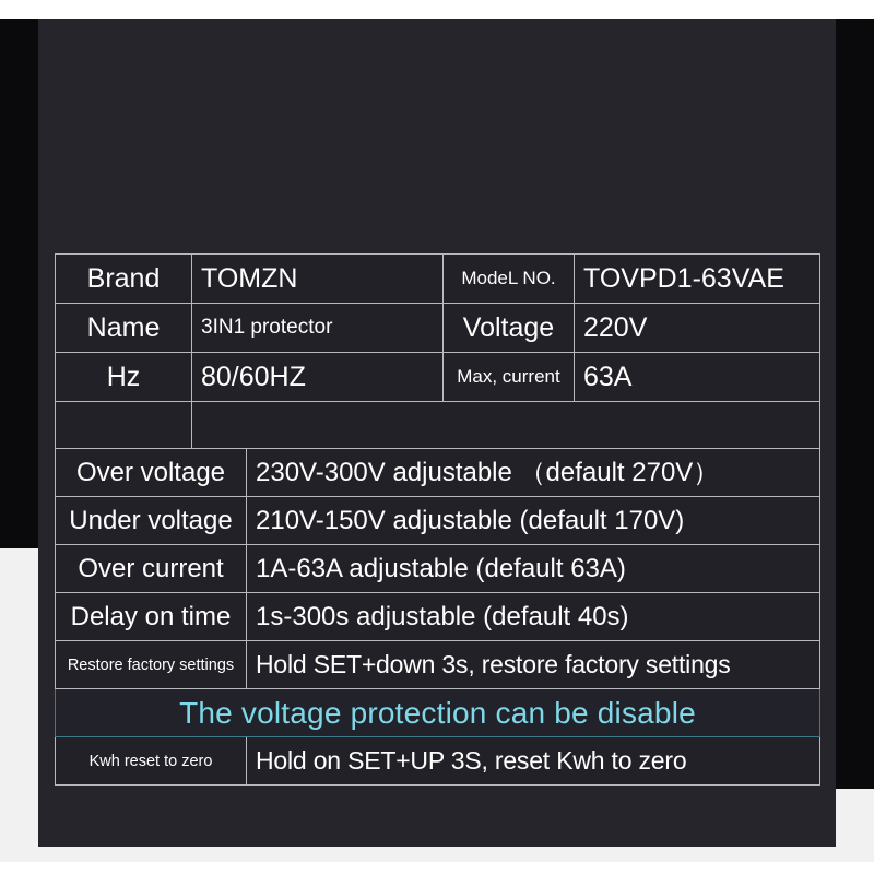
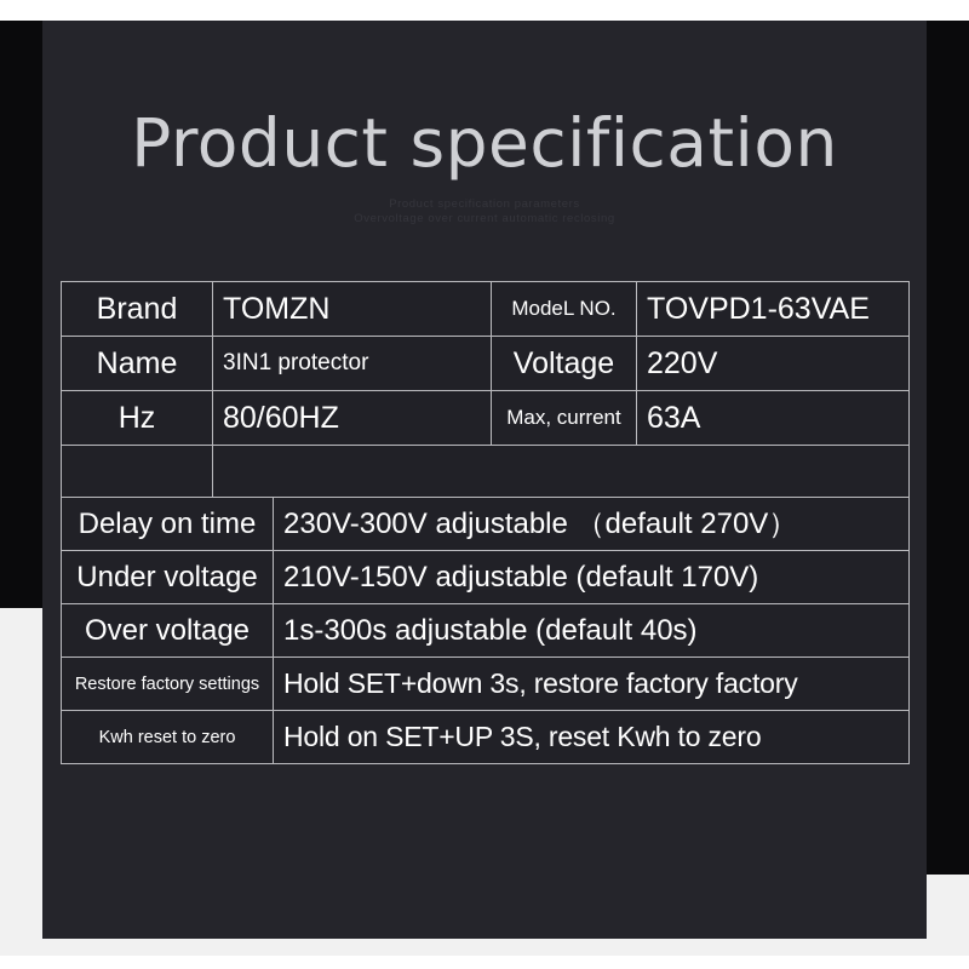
+ Product specification
  Brand	TOMZN	ModeL NO.	TOVPD1-63VAE
  Name	3IN1 protector	Voltage	220V
  Hz	80/60HZ	Max, current	63A
- Over voltage	230V-300V adjustable （default 270V）
+ Delay on time	230V-300V adjustable （default 270V）
  Under voltage	210V-150V adjustable (default 170V)
- Over current	1A-63A adjustable (default 63A)
- Delay on time	1s-300s adjustable (default 40s)
+ Over voltage	1s-300s adjustable (default 40s)
- Restore factory settings	Hold SET+down 3s, restore factory settings
+ Restore factory settings	Hold SET+down 3s, restore factory factory
- The voltage protection can be disable
  Kwh reset to zero	Hold on SET+UP 3S, reset Kwh to zero
